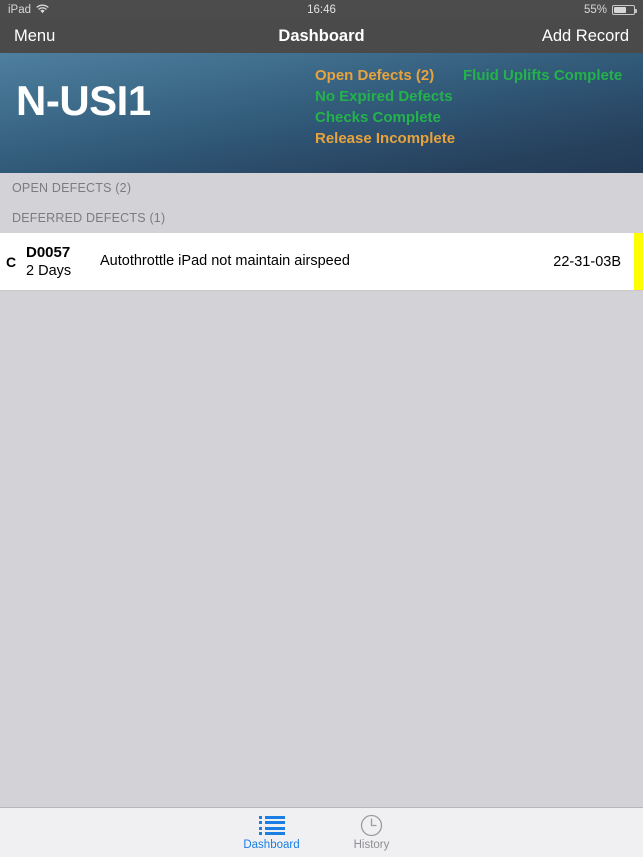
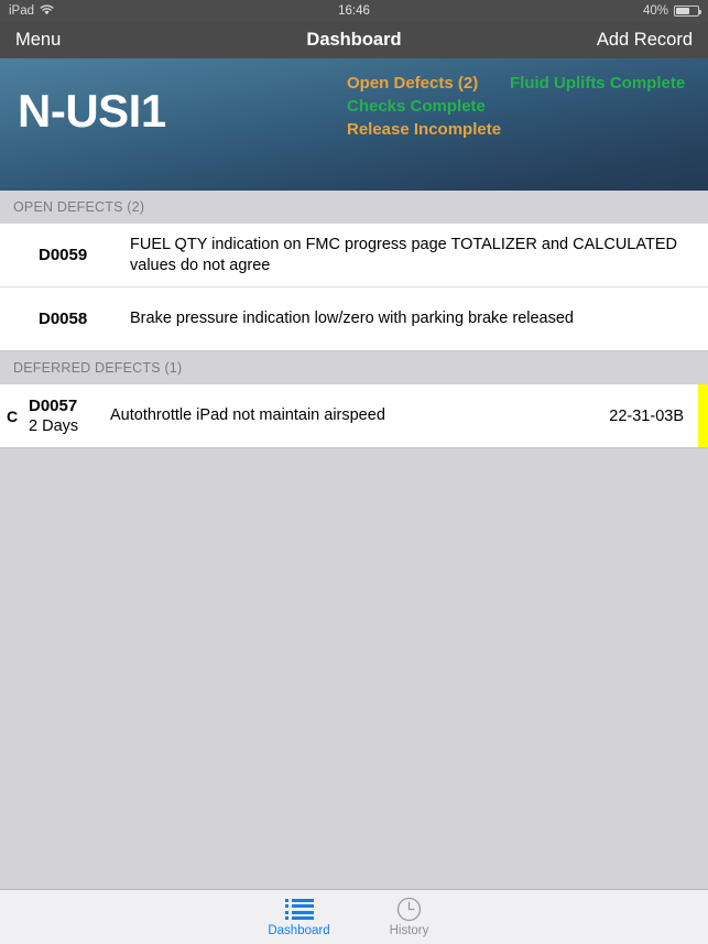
  iPad
  16:46
- 55%
+ 40%
  Menu
  Dashboard
  Add Record
  N-USI1
  Open Defects (2)
  Fluid Uplifts Complete
- No Expired Defects
  Checks Complete
  Release Incomplete
  OPEN DEFECTS (2)
+ D0059
+ FUEL QTY indication on FMC progress page TOTALIZER and CALCULATED values do not agree
+ D0058
+ Brake pressure indication low/zero with parking brake released
  DEFERRED DEFECTS (1)
  C
  D0057
  2 Days
  Autothrottle iPad not maintain airspeed
  22-31-03B
  Dashboard
  History
